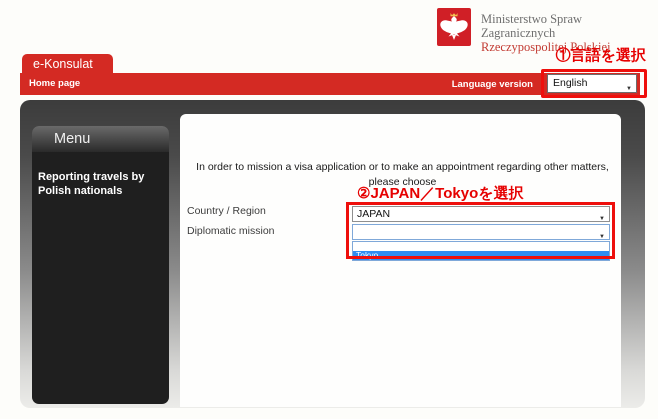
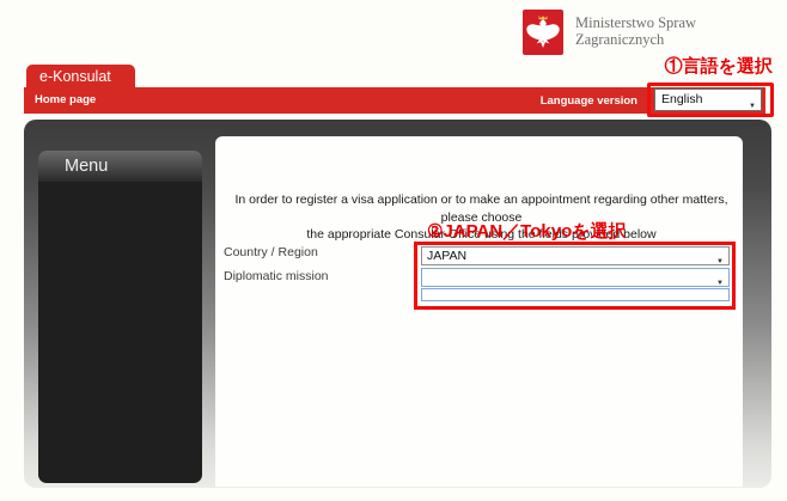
  Ministerstwo Spraw Zagranicznych
- Rzeczypospolitej Polskiej
  ①言語を選択
  e-Konsulat
  Home page
  Language version
  English
  Menu
- Reporting travels by Polish nationals
- In order to mission a visa application or to make an appointment regarding other matters, please choose
+ In order to register a visa application or to make an appointment regarding other matters, please choose
+ the appropriate Consular Office using the fields provided below
  ②JAPAN／Tokyoを選択
  Country / Region
  Diplomatic mission
  JAPAN
- Tokyo
